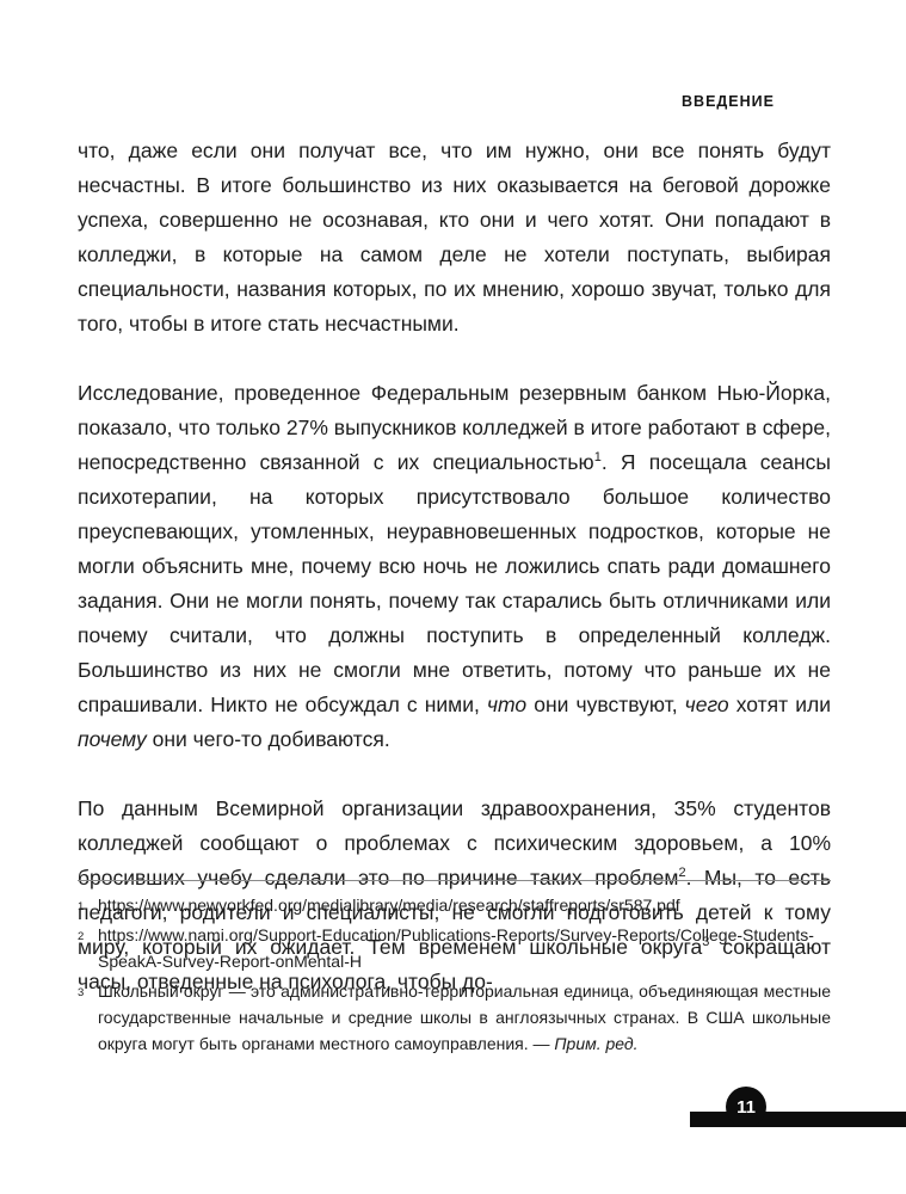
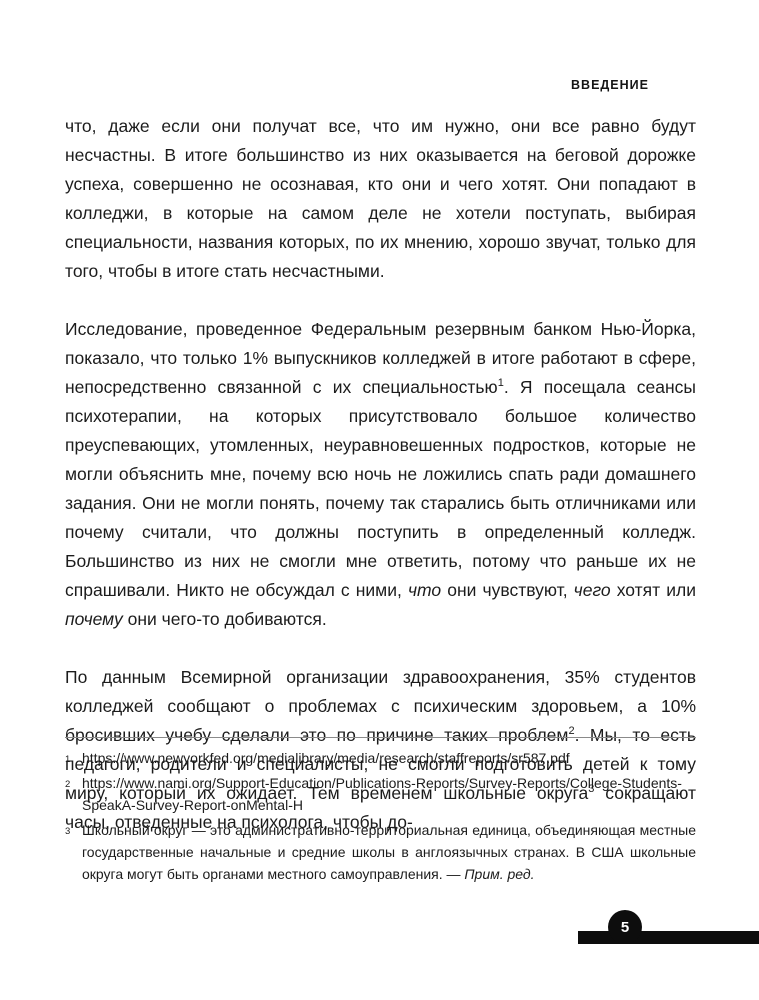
  ВВЕДЕНИЕ
- что, даже если они получат все, что им нужно, они все понять будут несчастны. В итоге большинство из них оказывается на беговой дорожке успеха, совершенно не осознавая, кто они и чего хотят. Они попадают в колледжи, в которые на самом деле не хотели поступать, выбирая специальности, названия которых, по их мнению, хорошо звучат, только для того, чтобы в итоге стать несчастными.
+ что, даже если они получат все, что им нужно, они все равно будут несчастны. В итоге большинство из них оказывается на беговой дорожке успеха, совершенно не осознавая, кто они и чего хотят. Они попадают в колледжи, в которые на самом деле не хотели поступать, выбирая специальности, названия которых, по их мнению, хорошо звучат, только для того, чтобы в итоге стать несчастными.
- Исследование, проведенное Федеральным резервным банком Нью-Йорка, показало, что только 27% выпускников колледжей в итоге работают в сфере, непосредственно связанной с их специальностью1. Я посещала сеансы психотерапии, на которых присутствовало большое количество преуспевающих, утомленных, неуравновешенных подростков, которые не могли объяснить мне, почему всю ночь не ложились спать ради домашнего задания. Они не могли понять, почему так старались быть отличниками или почему считали, что должны поступить в определенный колледж. Большинство из них не смогли мне ответить, потому что раньше их не спрашивали. Никто не обсуждал с ними, что они чувствуют, чего хотят или почему они чего-то добиваются.
+ Исследование, проведенное Федеральным резервным банком Нью-Йорка, показало, что только 1% выпускников колледжей в итоге работают в сфере, непосредственно связанной с их специальностью1. Я посещала сеансы психотерапии, на которых присутствовало большое количество преуспевающих, утомленных, неуравновешенных подростков, которые не могли объяснить мне, почему всю ночь не ложились спать ради домашнего задания. Они не могли понять, почему так старались быть отличниками или почему считали, что должны поступить в определенный колледж. Большинство из них не смогли мне ответить, потому что раньше их не спрашивали. Никто не обсуждал с ними, что они чувствуют, чего хотят или почему они чего-то добиваются.
  По данным Всемирной организации здравоохранения, 35% студентов колледжей сообщают о проблемах с психическим здоровьем, а 10% бросивших учебу сделали это по причине таких проблем2. Мы, то есть педагоги, родители и специалисты, не смогли подготовить детей к тому миру, который их ожидает. Тем временем школьные округа3 сокращают часы, отведенные на психолога, чтобы до-
  1
  https://www.newyorkfed.org/medialibrary/media/research/staffreports/sr587.pdf
  2
  https://www.nami.org/Support-Education/Publications-Reports/Survey-Reports/College-Students-SpeakA-Survey-Report-onMental-H
  3
  Школьный округ — это административно-территориальная единица, объединяющая местные государственные начальные и средние школы в англоязычных странах. В США школьные округа могут быть органами местного самоуправления. — Прим. ред.
- 11
+ 5
